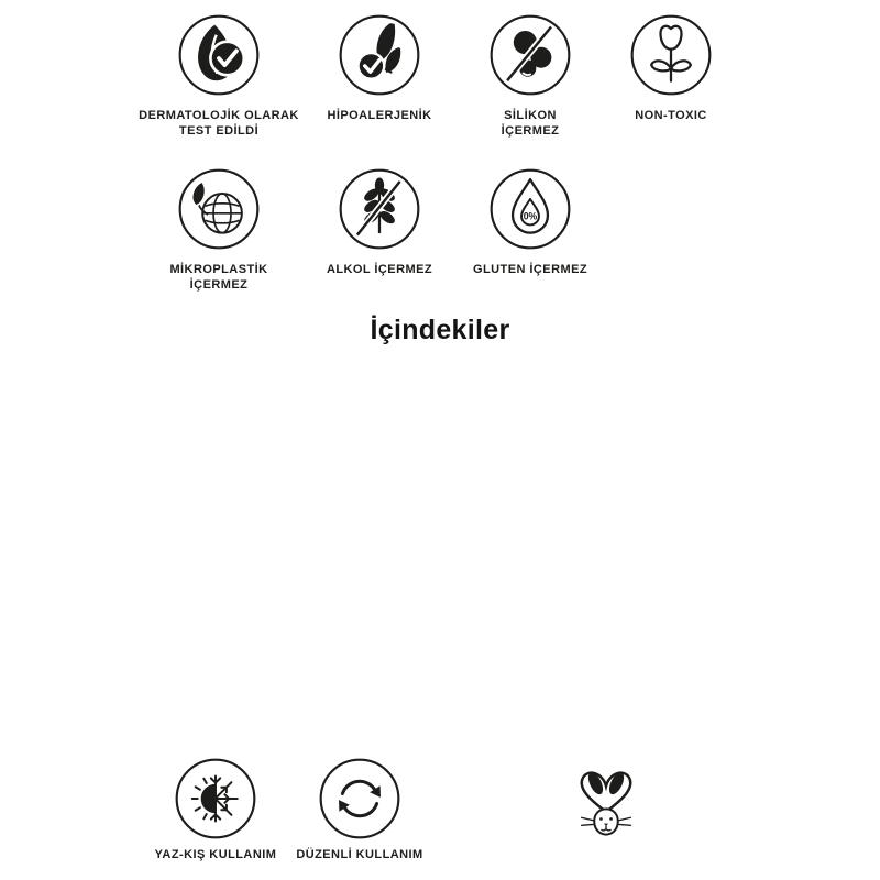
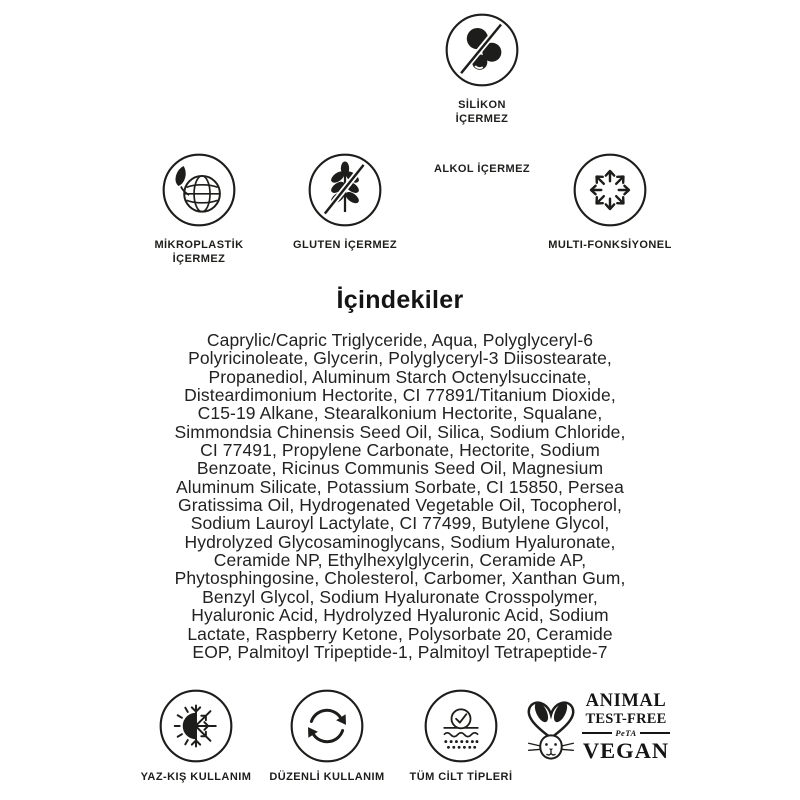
- DERMATOLOJİK OLARAK
- TEST EDİLDİ
- HİPOALERJENİK
  SİLİKON
  İÇERMEZ
- NON-TOXIC
  MİKROPLASTİK
  İÇERMEZ
- ALKOL İÇERMEZ
+ GLUTEN İÇERMEZ
- 0%
- GLUTEN İÇERMEZ
+ ALKOL İÇERMEZ
+ MULTI-FONKSİYONEL
  İçindekiler
+ Caprylic/Capric Triglyceride, Aqua, Polyglyceryl-6
+ Polyricinoleate, Glycerin, Polyglyceryl-3 Diisostearate,
+ Propanediol, Aluminum Starch Octenylsuccinate,
+ Disteardimonium Hectorite, CI 77891/Titanium Dioxide,
+ C15-19 Alkane, Stearalkonium Hectorite, Squalane,
+ Simmondsia Chinensis Seed Oil, Silica, Sodium Chloride,
+ CI 77491, Propylene Carbonate, Hectorite, Sodium
+ Benzoate, Ricinus Communis Seed Oil, Magnesium
+ Aluminum Silicate, Potassium Sorbate, CI 15850, Persea
+ Gratissima Oil, Hydrogenated Vegetable Oil, Tocopherol,
+ Sodium Lauroyl Lactylate, CI 77499, Butylene Glycol,
+ Hydrolyzed Glycosaminoglycans, Sodium Hyaluronate,
+ Ceramide NP, Ethylhexylglycerin, Ceramide AP,
+ Phytosphingosine, Cholesterol, Carbomer, Xanthan Gum,
+ Benzyl Glycol, Sodium Hyaluronate Crosspolymer,
+ Hyaluronic Acid, Hydrolyzed Hyaluronic Acid, Sodium
+ Lactate, Raspberry Ketone, Polysorbate 20, Ceramide
+ EOP, Palmitoyl Tripeptide-1, Palmitoyl Tetrapeptide-7
  YAZ-KIŞ KULLANIM
  DÜZENLİ KULLANIM
+ TÜM CİLT TİPLERİ
+ ANIMAL
+ TEST-FREE
+ PeTA
+ VEGAN
